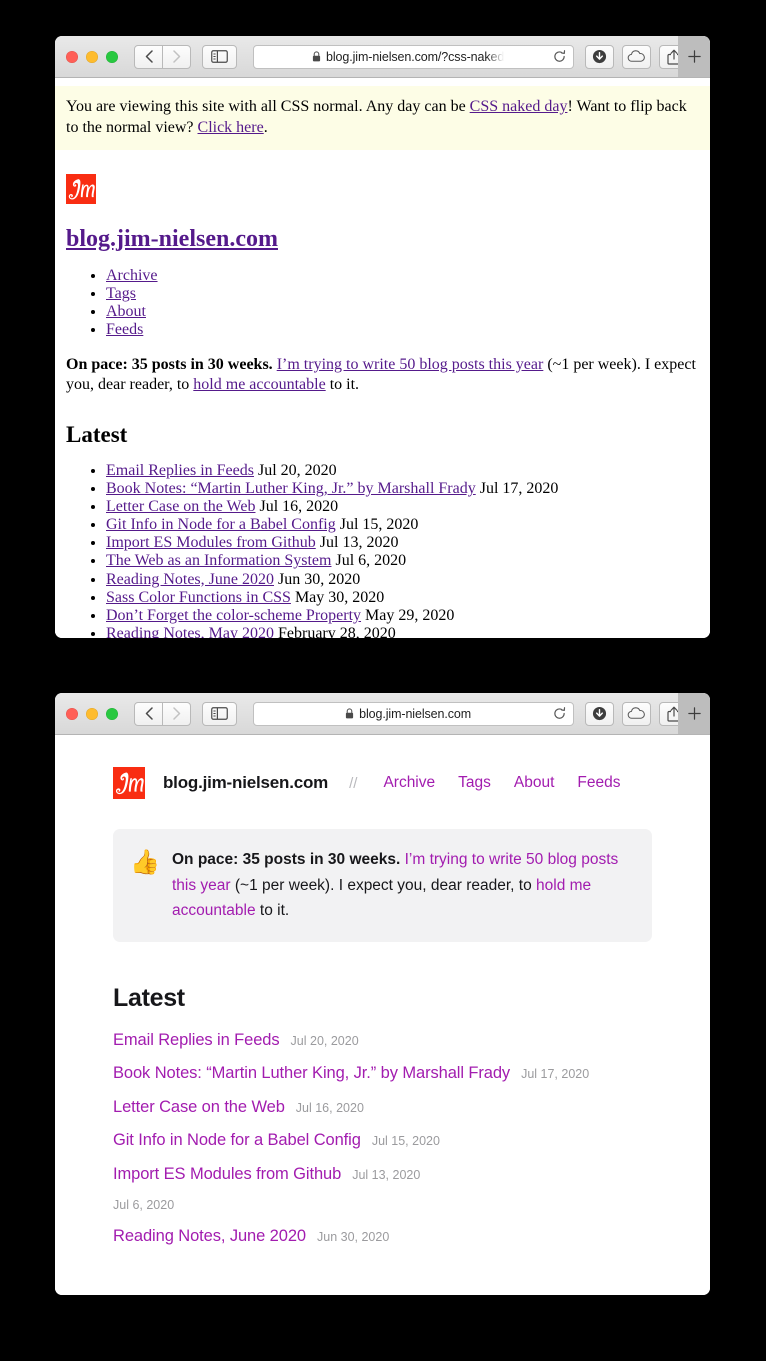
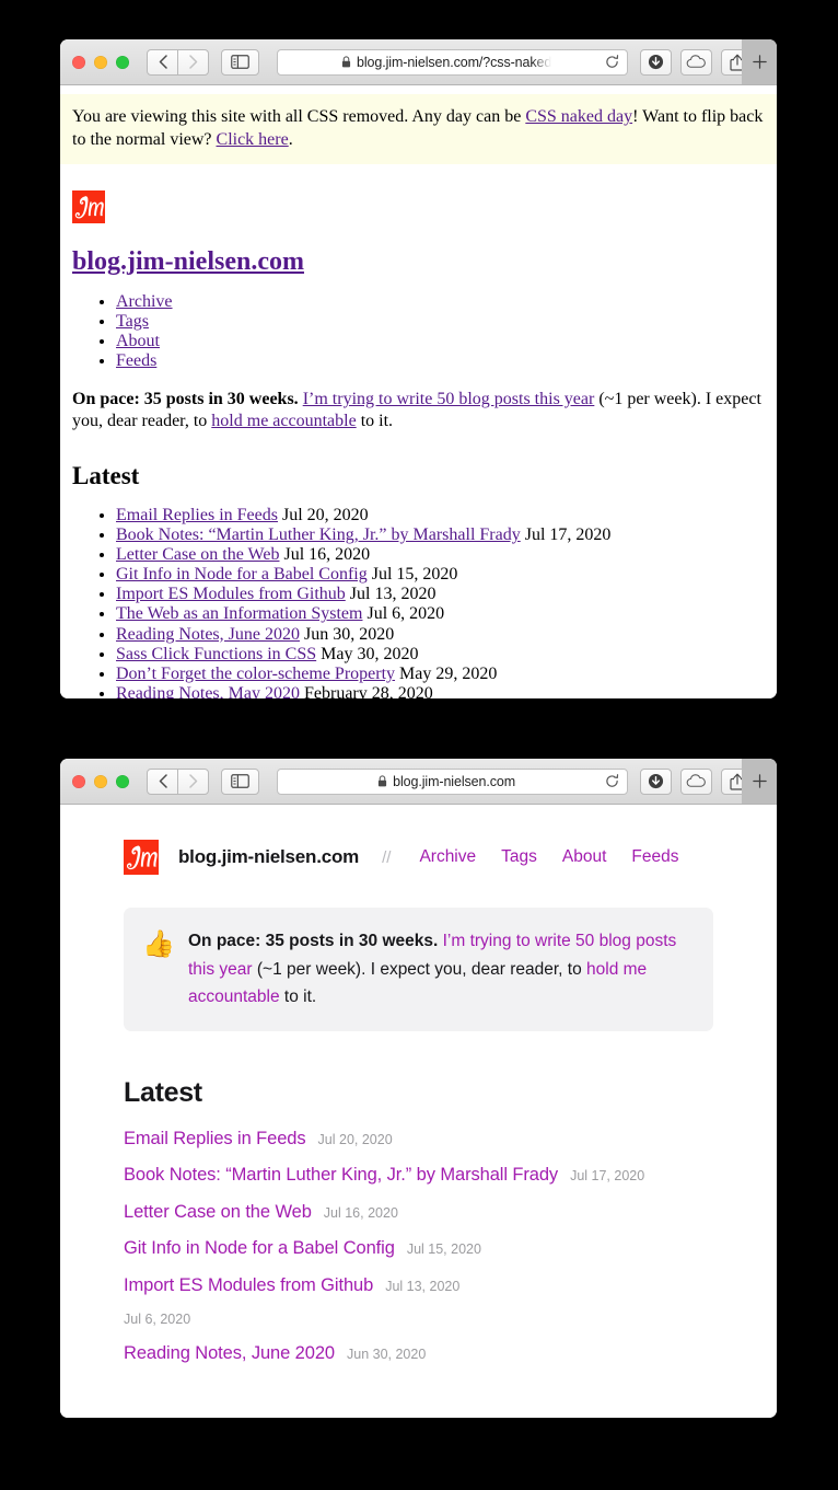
  blog.jim-nielsen.com/?css-naked
- You are viewing this site with all CSS normal. Any day can be CSS naked day! Want to flip back to the normal view? Click here.
+ You are viewing this site with all CSS removed. Any day can be CSS naked day! Want to flip back to the normal view? Click here.
  blog.jim-nielsen.com
  Archive
  Tags
  About
  Feeds
  On pace: 35 posts in 30 weeks. I’m trying to write 50 blog posts this year (~1 per week). I expect you, dear reader, to hold me accountable to it.
  Latest
  Email Replies in Feeds Jul 20, 2020
  Book Notes: “Martin Luther King, Jr.” by Marshall Frady Jul 17, 2020
  Letter Case on the Web Jul 16, 2020
  Git Info in Node for a Babel Config Jul 15, 2020
  Import ES Modules from Github Jul 13, 2020
  The Web as an Information System Jul 6, 2020
  Reading Notes, June 2020 Jun 30, 2020
- Sass Color Functions in CSS May 30, 2020
+ Sass Click Functions in CSS May 30, 2020
  Don’t Forget the color-scheme Property May 29, 2020
  Reading Notes, May 2020 February 28, 2020
  blog.jim-nielsen.com
  blog.jim-nielsen.com
  //
  Archive
  Tags
  About
  Feeds
  👍
  On pace: 35 posts in 30 weeks. I’m trying to write 50 blog posts this year (~1 per week). I expect you, dear reader, to hold me accountable to it.
  Latest
  Email Replies in Feeds
  Jul 20, 2020
  Book Notes: “Martin Luther King, Jr.” by Marshall Frady
  Jul 17, 2020
  Letter Case on the Web
  Jul 16, 2020
  Git Info in Node for a Babel Config
  Jul 15, 2020
  Import ES Modules from Github
  Jul 13, 2020
  Jul 6, 2020
  Reading Notes, June 2020
  Jun 30, 2020
